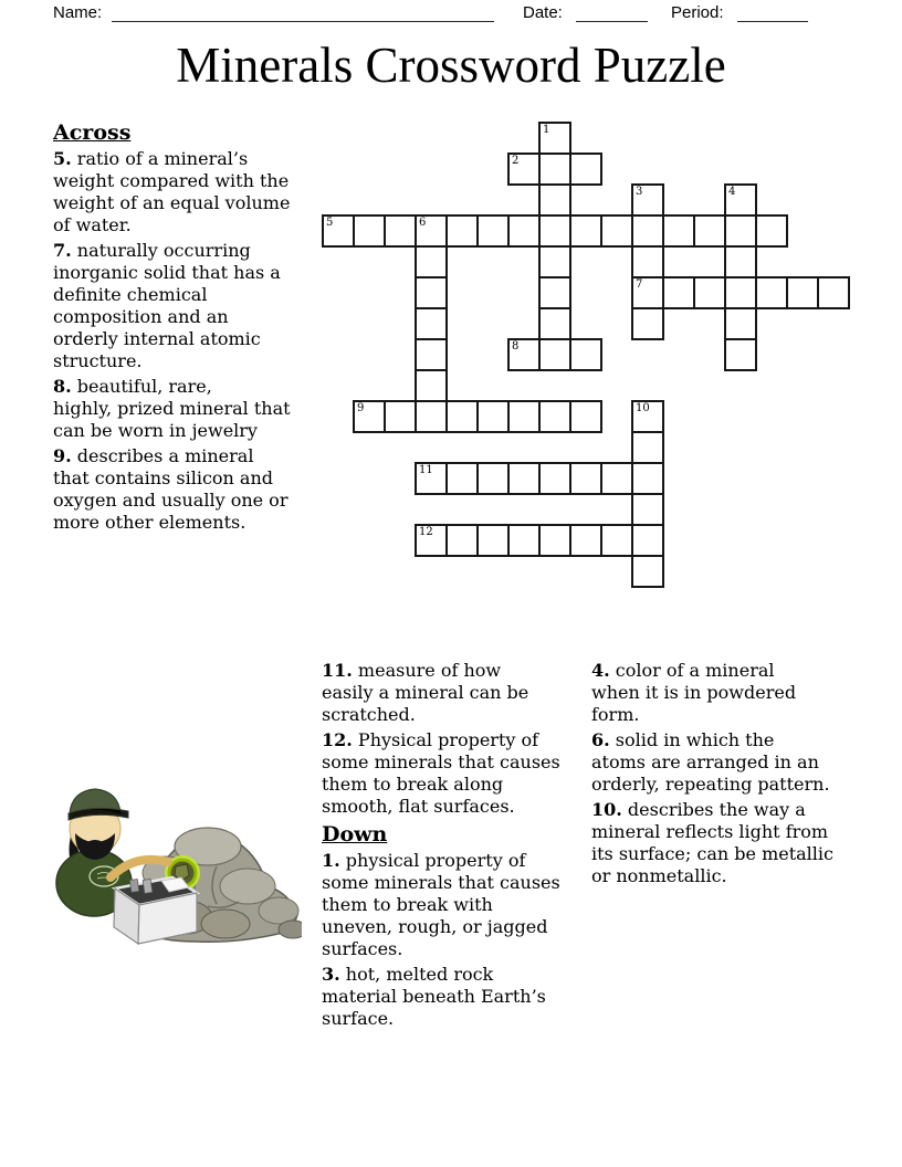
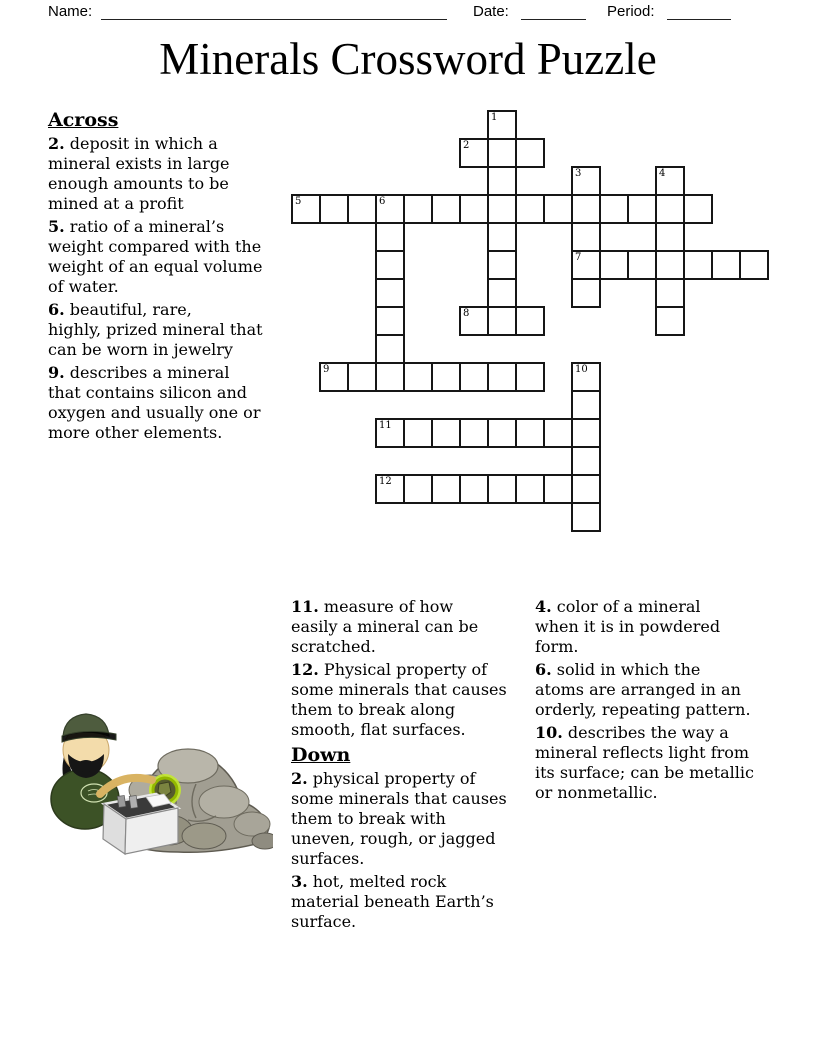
  Name:
  Date:
  Period:
  Minerals Crossword Puzzle
  Across
+ 2. deposit in which a
+ mineral exists in large
+ enough amounts to be
+ mined at a profit
  5. ratio of a mineral’s
  weight compared with the
  weight of an equal volume
  of water.
- 7. naturally occurring
- inorganic solid that has a
- definite chemical
- composition and an
- orderly internal atomic
- structure.
- 8. beautiful, rare,
+ 6. beautiful, rare,
  highly, prized mineral that
  can be worn in jewelry
  9. describes a mineral
  that contains silicon and
  oxygen and usually one or
  more other elements.
  11. measure of how
  easily a mineral can be
  scratched.
  12. Physical property of
  some minerals that causes
  them to break along
  smooth, flat surfaces.
  Down
- 1. physical property of
+ 2. physical property of
  some minerals that causes
  them to break with
  uneven, rough, or jagged
  surfaces.
  3. hot, melted rock
  material beneath Earth’s
  surface.
  4. color of a mineral
  when it is in powdered
  form.
  6. solid in which the
  atoms are arranged in an
  orderly, repeating pattern.
  10. describes the way a
  mineral reflects light from
  its surface; can be metallic
  or nonmetallic.
  1
  2
  3
  7
  4
  5
  6
  8
  9
  10
  11
  12
